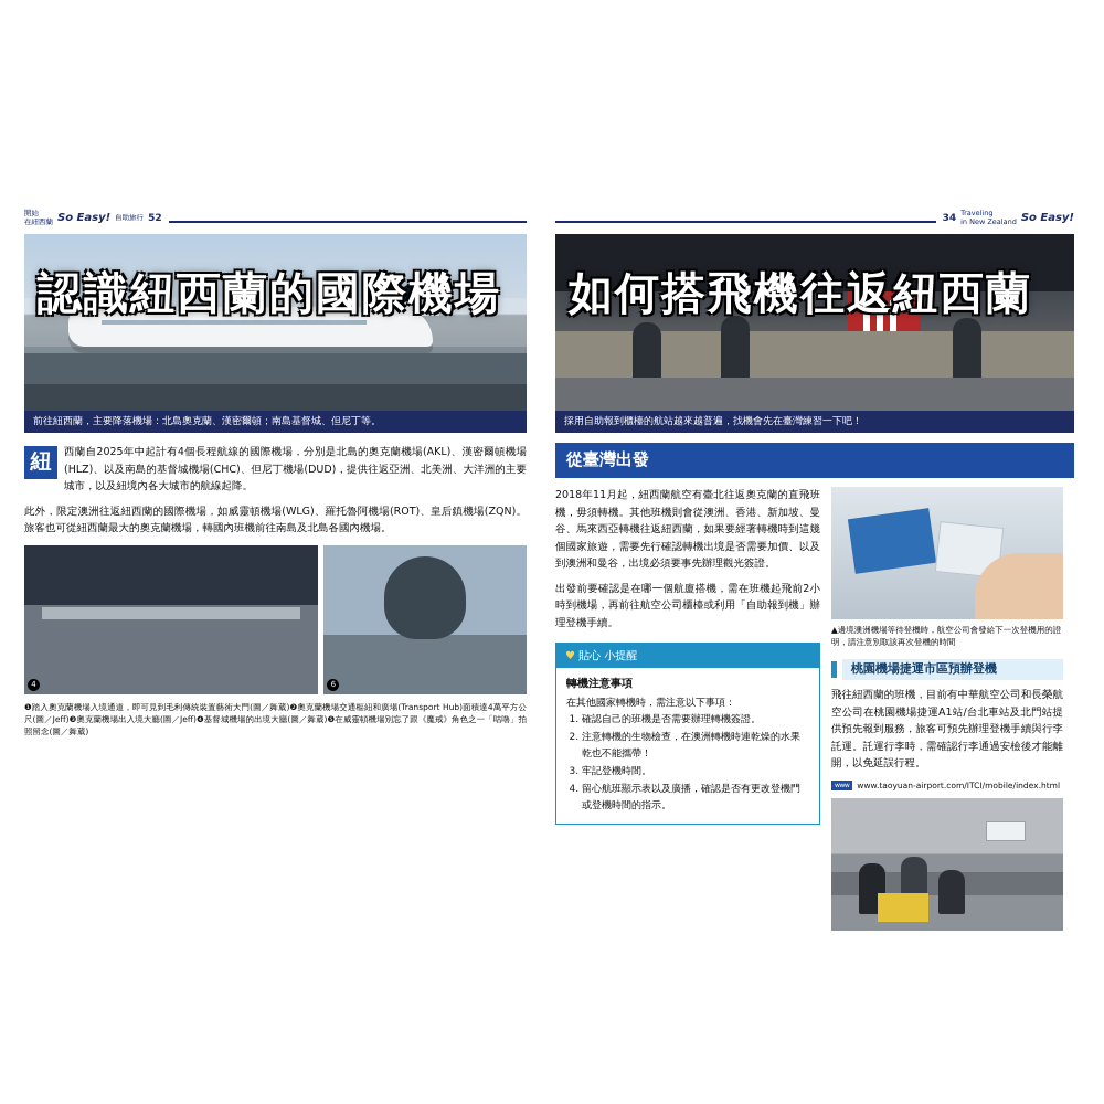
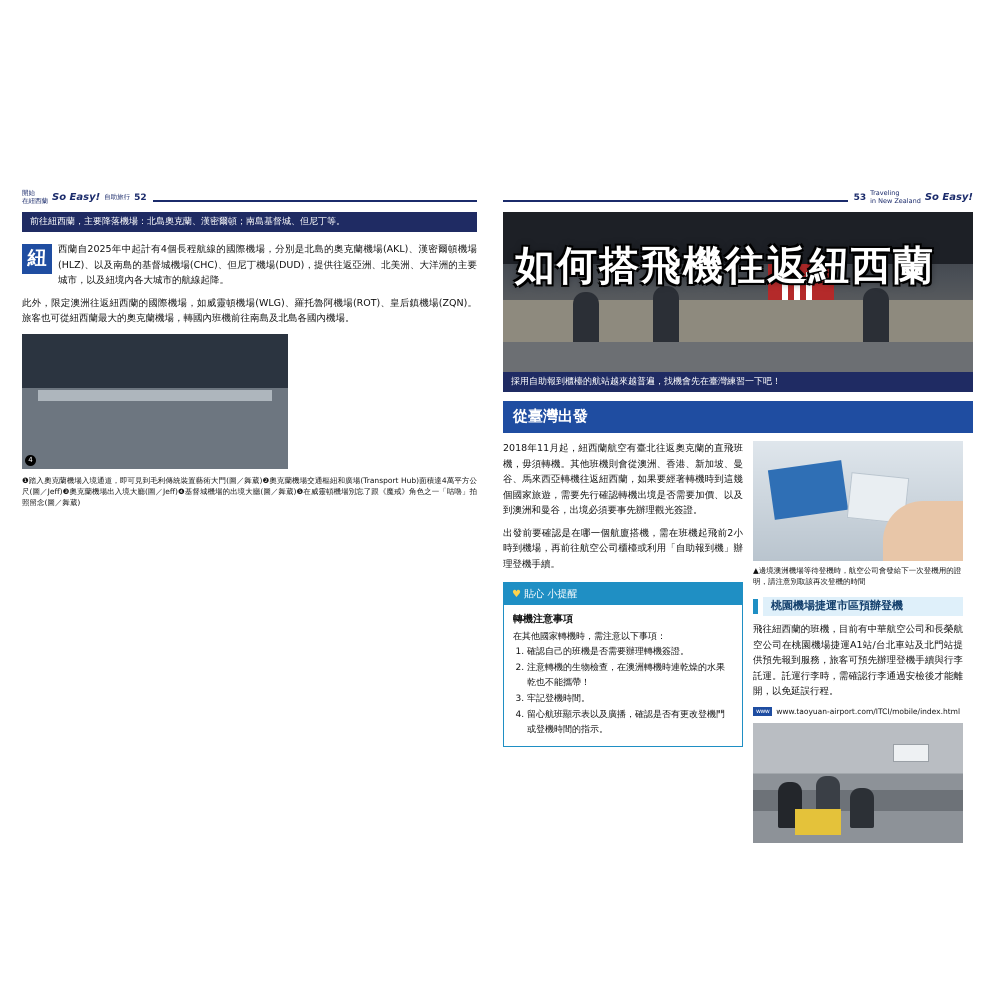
  開始
  在紐西蘭
  So Easy!
  自助旅行
  52
- 認識紐西蘭的國際機場
  前往紐西蘭，主要降落機場：北島奧克蘭、漢密爾頓；南島基督城、但尼丁等。
  紐
  西蘭自2025年中起計有4個長程航線的國際機場，分別是北島的奧克蘭機場(AKL)、漢密爾頓機場(HLZ)、以及南島的基督城機場(CHC)、但尼丁機場(DUD)，提供往返亞洲、北美洲、大洋洲的主要城市，以及紐境內各大城市的航線起降。
  此外，限定澳洲往返紐西蘭的國際機場，如威靈頓機場(WLG)、羅托魯阿機場(ROT)、皇后鎮機場(ZQN)。旅客也可從紐西蘭最大的奧克蘭機場，轉國內班機前往南島及北島各國內機場。
  4
- 6
  ❶踏入奧克蘭機場入境通道，即可見到毛利傳統裝置藝術大門(圖／舞葳)❷奧克蘭機場交通樞紐和廣場(Transport Hub)面積達4萬平方公尺(圖／Jeff)❸奧克蘭機場出入境大廳(圖／Jeff)❹基督城機場的出境大廳(圖／舞葳)❺在威靈頓機場別忘了跟《魔戒》角色之一「咕嚕」拍照留念(圖／舞葳)
- 34
+ 53
  Traveling
  in New Zealand
  So Easy!
  如何搭飛機往返紐西蘭
  採用自助報到櫃檯的航站越來越普遍，找機會先在臺灣練習一下吧！
  從臺灣出發
  2018年11月起，紐西蘭航空有臺北往返奧克蘭的直飛班機，毋須轉機。其他班機則會從澳洲、香港、新加坡、曼谷、馬來西亞轉機往返紐西蘭，如果要經著轉機時到這幾個國家旅遊，需要先行確認轉機出境是否需要加價、以及到澳洲和曼谷，出境必須要事先辦理觀光簽證。
  出發前要確認是在哪一個航廈搭機，需在班機起飛前2小時到機場，再前往航空公司櫃檯或利用「自助報到機」辦理登機手續。
  ♥ 貼心 小提醒
  轉機注意事項
  在其他國家轉機時，需注意以下事項：
  確認自己的班機是否需要辦理轉機簽證。
  注意轉機的生物檢查，在澳洲轉機時連乾燥的水果乾也不能攜帶！
  牢記登機時間。
  留心航班顯示表以及廣播，確認是否有更改登機門或登機時間的指示。
  ▲邊境澳洲機場等待登機時，航空公司會發給下一次登機用的證明，請注意別取該再次登機的時間
  桃園機場捷運市區預辦登機
  飛往紐西蘭的班機，目前有中華航空公司和長榮航空公司在桃園機場捷運A1站/台北車站及北門站提供預先報到服務，旅客可預先辦理登機手續與行李託運。託運行李時，需確認行李通過安檢後才能離開，以免延誤行程。
  www.taoyuan-airport.com/ITCI/mobile/index.html
